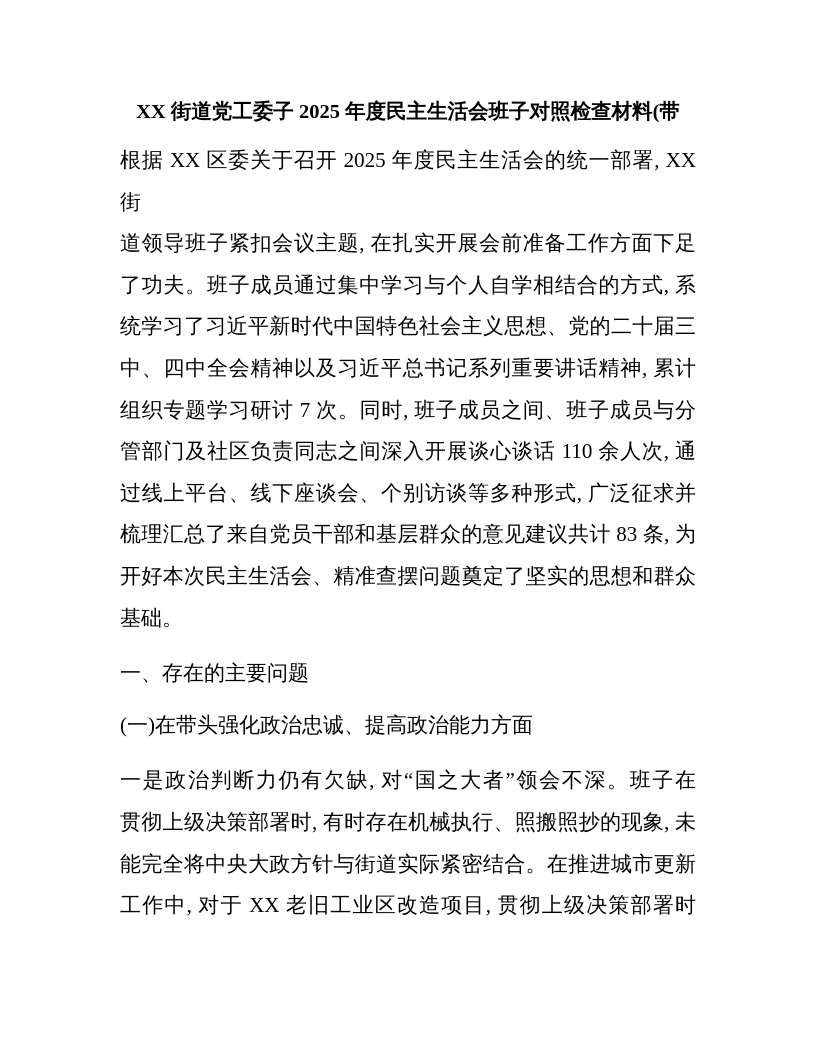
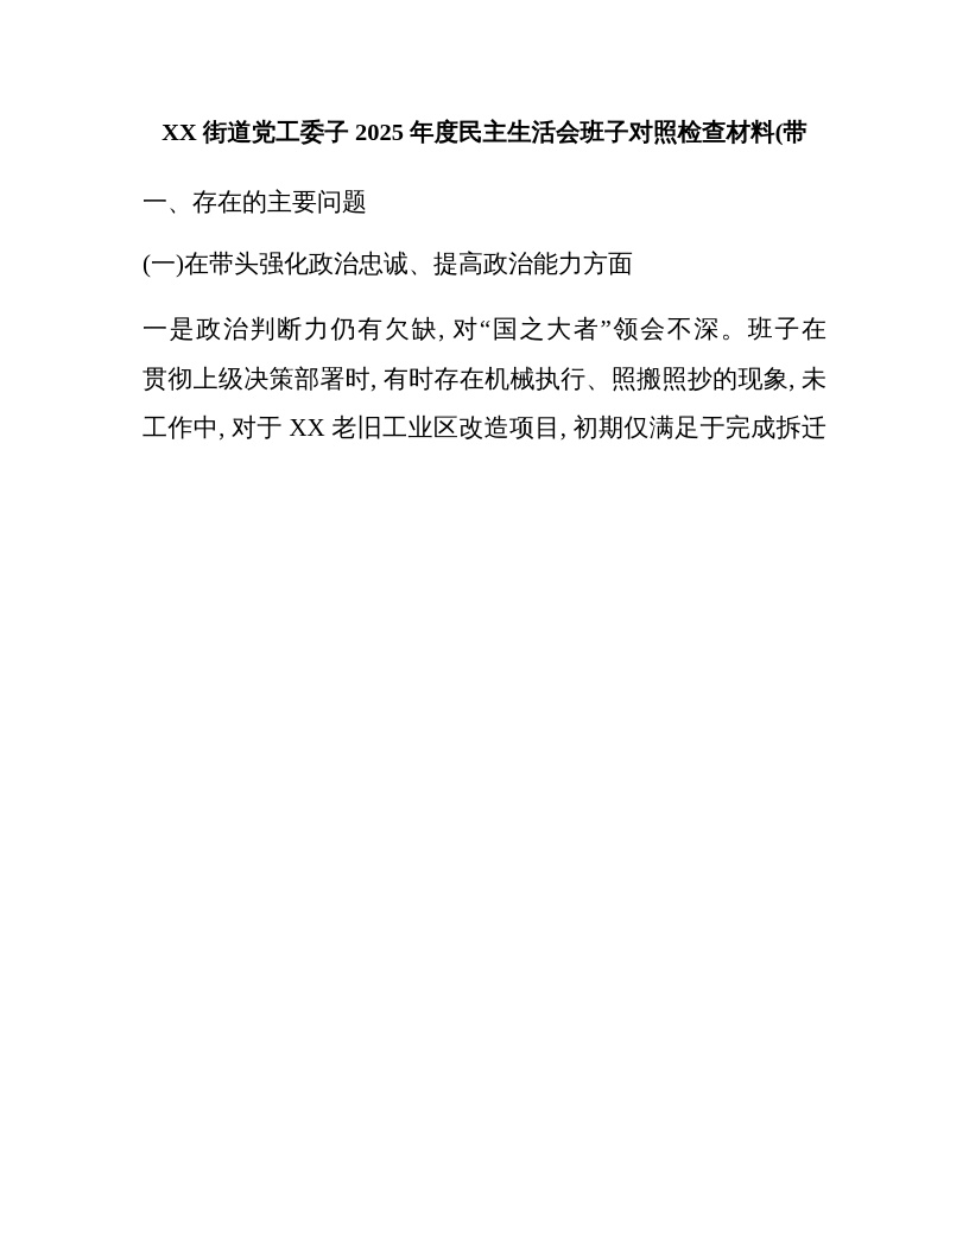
  XX 街道党工委子 2025 年度民主生活会班子对照检查材料(带
- 根据 XX 区委关于召开 2025 年度民主生活会的统一部署, XX 街
- 道领导班子紧扣会议主题, 在扎实开展会前准备工作方面下足
- 了功夫。班子成员通过集中学习与个人自学相结合的方式, 系
- 统学习了习近平新时代中国特色社会主义思想、党的二十届三
- 中、四中全会精神以及习近平总书记系列重要讲话精神, 累计
- 组织专题学习研讨 7 次。同时, 班子成员之间、班子成员与分
- 管部门及社区负责同志之间深入开展谈心谈话 110 余人次, 通
- 过线上平台、线下座谈会、个别访谈等多种形式, 广泛征求并
- 梳理汇总了来自党员干部和基层群众的意见建议共计 83 条, 为
- 开好本次民主生活会、精准查摆问题奠定了坚实的思想和群众
- 基础。
  一、存在的主要问题
  (一)在带头强化政治忠诚、提高政治能力方面
  一是政治判断力仍有欠缺, 对“国之大者”领会不深。班子在
  贯彻上级决策部署时, 有时存在机械执行、照搬照抄的现象, 未
- 能完全将中央大政方针与街道实际紧密结合。在推进城市更新
- 工作中, 对于 XX 老旧工业区改造项目, 贯彻上级决策部署时
+ 工作中, 对于 XX 老旧工业区改造项目, 初期仅满足于完成拆迁
